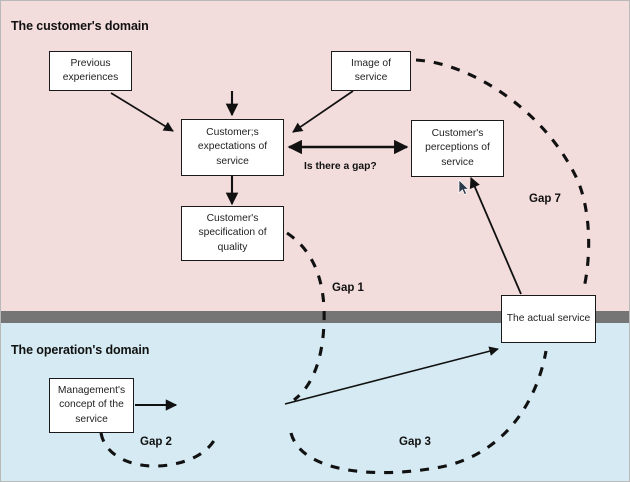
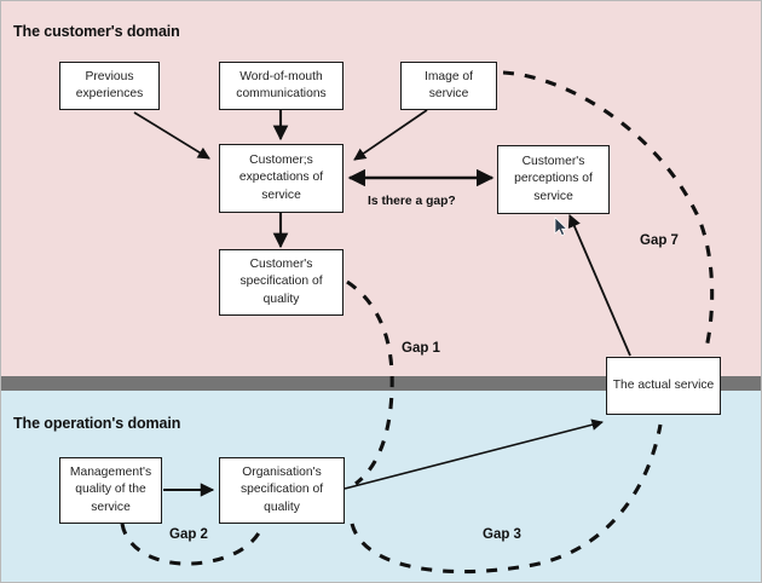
  The customer's domain
  The operation's domain
  Previous experiences
+ Word-of-mouth communications
  Image of service
  Customer;s expectations of service
  Customer's perceptions of service
  Customer's specification of quality
- Management's concept of the service
+ Management's quality of the service
+ Organisation's specification of quality
  The actual service
  Is there a gap?
  Gap 1
  Gap 2
  Gap 3
  Gap 7
